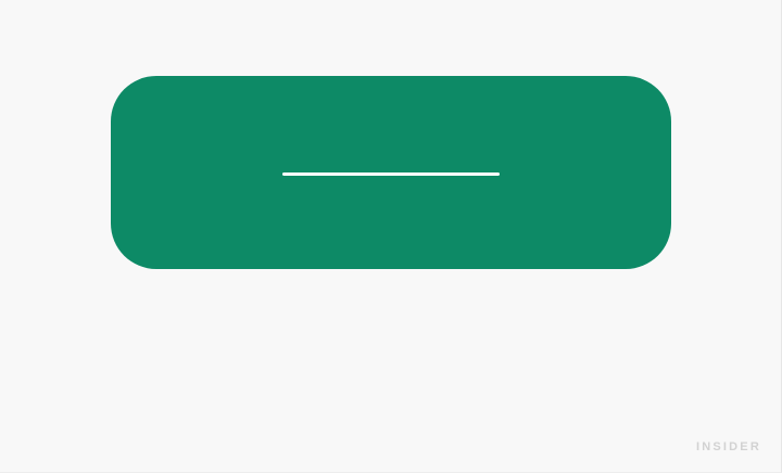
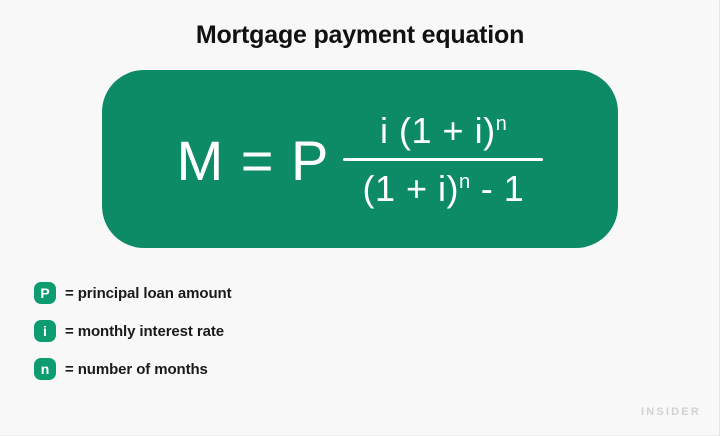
+ Mortgage payment equation
+ M = P
+ i (1 + i)n
+ (1 + i)n - 1
+ P
+ = principal loan amount
+ i
+ = monthly interest rate
+ n
+ = number of months
  INSIDER
